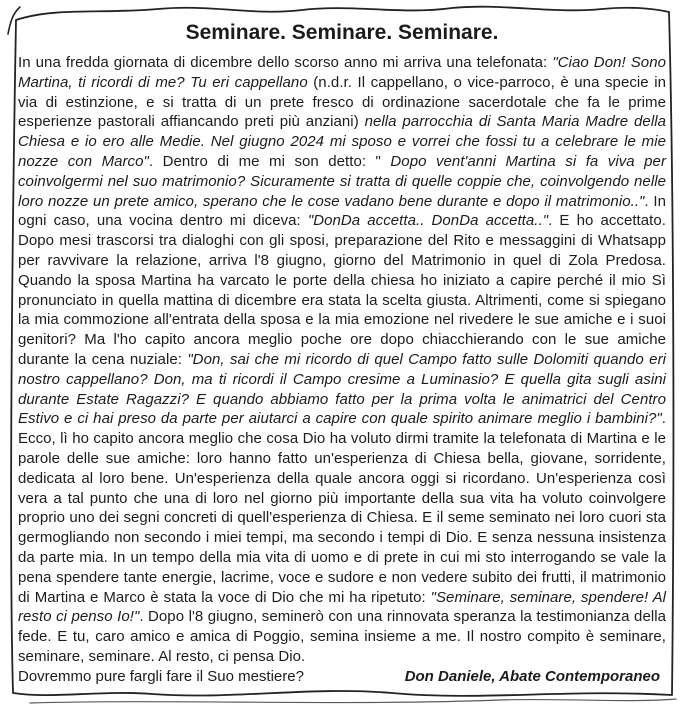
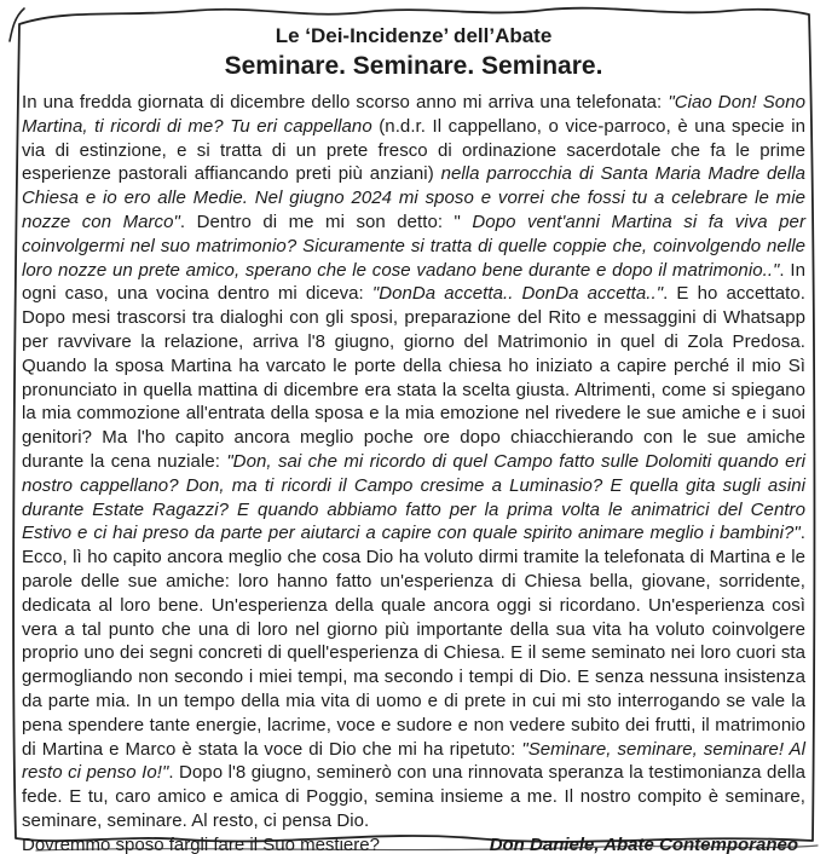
+ Le ‘Dei-Incidenze’ dell’Abate
  Seminare. Seminare. Seminare.
- In una fredda giornata di dicembre dello scorso anno mi arriva una telefonata: "Ciao Don! Sono Martina, ti ricordi di me? Tu eri cappellano (n.d.r. Il cappellano, o vice-parroco, è una specie in via di estinzione, e si tratta di un prete fresco di ordinazione sacerdotale che fa le prime esperienze pastorali affiancando preti più anziani) nella parrocchia di Santa Maria Madre della Chiesa e io ero alle Medie. Nel giugno 2024 mi sposo e vorrei che fossi tu a celebrare le mie nozze con Marco". Dentro di me mi son detto: " Dopo vent'anni Martina si fa viva per coinvolgermi nel suo matrimonio? Sicuramente si tratta di quelle coppie che, coinvolgendo nelle loro nozze un prete amico, sperano che le cose vadano bene durante e dopo il matrimonio..". In ogni caso, una vocina dentro mi diceva: "DonDa accetta.. DonDa accetta..". E ho accettato. Dopo mesi trascorsi tra dialoghi con gli sposi, preparazione del Rito e messaggini di Whatsapp per ravvivare la relazione, arriva l'8 giugno, giorno del Matrimonio in quel di Zola Predosa. Quando la sposa Martina ha varcato le porte della chiesa ho iniziato a capire perché il mio Sì pronunciato in quella mattina di dicembre era stata la scelta giusta. Altrimenti, come si spiegano la mia commozione all'entrata della sposa e la mia emozione nel rivedere le sue amiche e i suoi genitori? Ma l'ho capito ancora meglio poche ore dopo chiacchierando con le sue amiche durante la cena nuziale: "Don, sai che mi ricordo di quel Campo fatto sulle Dolomiti quando eri nostro cappellano? Don, ma ti ricordi il Campo cresime a Luminasio? E quella gita sugli asini durante Estate Ragazzi? E quando abbiamo fatto per la prima volta le animatrici del Centro Estivo e ci hai preso da parte per aiutarci a capire con quale spirito animare meglio i bambini?". Ecco, lì ho capito ancora meglio che cosa Dio ha voluto dirmi tramite la telefonata di Martina e le parole delle sue amiche: loro hanno fatto un'esperienza di Chiesa bella, giovane, sorridente, dedicata al loro bene. Un'esperienza della quale ancora oggi si ricordano. Un'esperienza così vera a tal punto che una di loro nel giorno più importante della sua vita ha voluto coinvolgere proprio uno dei segni concreti di quell'esperienza di Chiesa. E il seme seminato nei loro cuori sta germogliando non secondo i miei tempi, ma secondo i tempi di Dio. E senza nessuna insistenza da parte mia. In un tempo della mia vita di uomo e di prete in cui mi sto interrogando se vale la pena spendere tante energie, lacrime, voce e sudore e non vedere subito dei frutti, il matrimonio di Martina e Marco è stata la voce di Dio che mi ha ripetuto: "Seminare, seminare, spendere! Al resto ci penso Io!". Dopo l'8 giugno, seminerò con una rinnovata speranza la testimonianza della fede. E tu, caro amico e amica di Poggio, semina insieme a me. Il nostro compito è seminare, seminare, seminare. Al resto, ci pensa Dio.
+ In una fredda giornata di dicembre dello scorso anno mi arriva una telefonata: "Ciao Don! Sono Martina, ti ricordi di me? Tu eri cappellano (n.d.r. Il cappellano, o vice-parroco, è una specie in via di estinzione, e si tratta di un prete fresco di ordinazione sacerdotale che fa le prime esperienze pastorali affiancando preti più anziani) nella parrocchia di Santa Maria Madre della Chiesa e io ero alle Medie. Nel giugno 2024 mi sposo e vorrei che fossi tu a celebrare le mie nozze con Marco". Dentro di me mi son detto: " Dopo vent'anni Martina si fa viva per coinvolgermi nel suo matrimonio? Sicuramente si tratta di quelle coppie che, coinvolgendo nelle loro nozze un prete amico, sperano che le cose vadano bene durante e dopo il matrimonio..". In ogni caso, una vocina dentro mi diceva: "DonDa accetta.. DonDa accetta..". E ho accettato. Dopo mesi trascorsi tra dialoghi con gli sposi, preparazione del Rito e messaggini di Whatsapp per ravvivare la relazione, arriva l'8 giugno, giorno del Matrimonio in quel di Zola Predosa. Quando la sposa Martina ha varcato le porte della chiesa ho iniziato a capire perché il mio Sì pronunciato in quella mattina di dicembre era stata la scelta giusta. Altrimenti, come si spiegano la mia commozione all'entrata della sposa e la mia emozione nel rivedere le sue amiche e i suoi genitori? Ma l'ho capito ancora meglio poche ore dopo chiacchierando con le sue amiche durante la cena nuziale: "Don, sai che mi ricordo di quel Campo fatto sulle Dolomiti quando eri nostro cappellano? Don, ma ti ricordi il Campo cresime a Luminasio? E quella gita sugli asini durante Estate Ragazzi? E quando abbiamo fatto per la prima volta le animatrici del Centro Estivo e ci hai preso da parte per aiutarci a capire con quale spirito animare meglio i bambini?". Ecco, lì ho capito ancora meglio che cosa Dio ha voluto dirmi tramite la telefonata di Martina e le parole delle sue amiche: loro hanno fatto un'esperienza di Chiesa bella, giovane, sorridente, dedicata al loro bene. Un'esperienza della quale ancora oggi si ricordano. Un'esperienza così vera a tal punto che una di loro nel giorno più importante della sua vita ha voluto coinvolgere proprio uno dei segni concreti di quell'esperienza di Chiesa. E il seme seminato nei loro cuori sta germogliando non secondo i miei tempi, ma secondo i tempi di Dio. E senza nessuna insistenza da parte mia. In un tempo della mia vita di uomo e di prete in cui mi sto interrogando se vale la pena spendere tante energie, lacrime, voce e sudore e non vedere subito dei frutti, il matrimonio di Martina e Marco è stata la voce di Dio che mi ha ripetuto: "Seminare, seminare, seminare! Al resto ci penso Io!". Dopo l'8 giugno, seminerò con una rinnovata speranza la testimonianza della fede. E tu, caro amico e amica di Poggio, semina insieme a me. Il nostro compito è seminare, seminare, seminare. Al resto, ci pensa Dio.
- Dovremmo pure fargli fare il Suo mestiere?
+ Dovremmo sposo fargli fare il Suo mestiere?
  Don Daniele, Abate Contemporaneo
